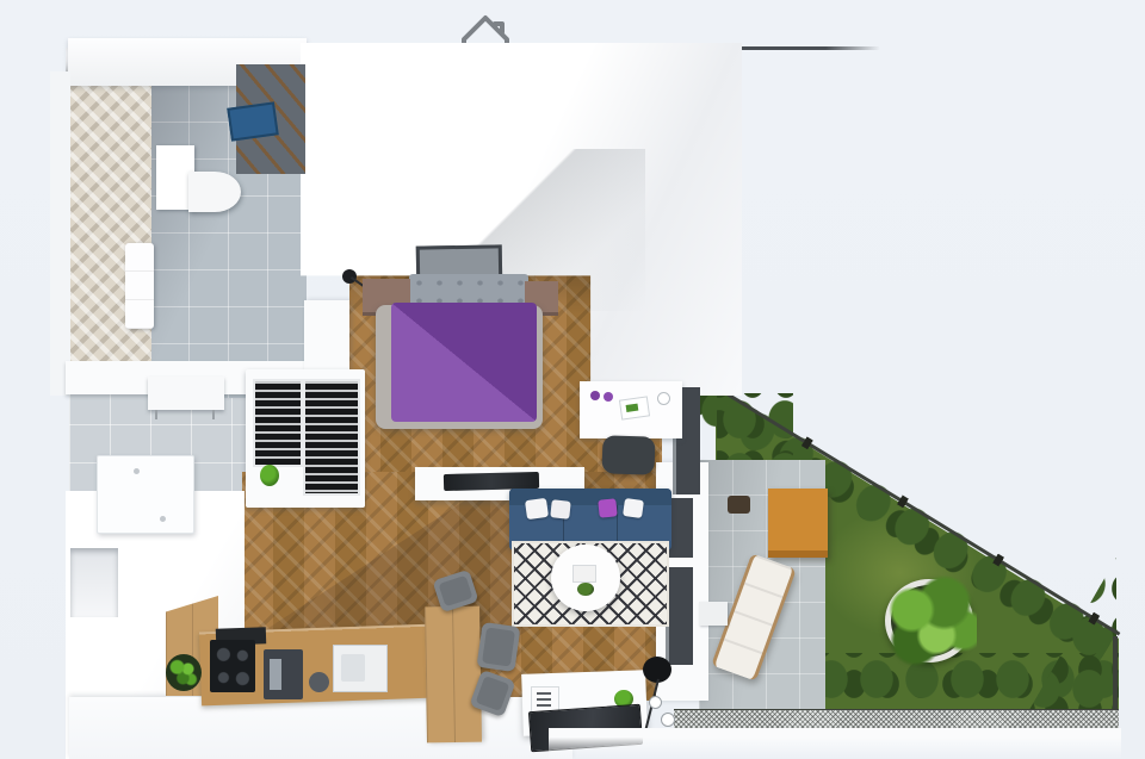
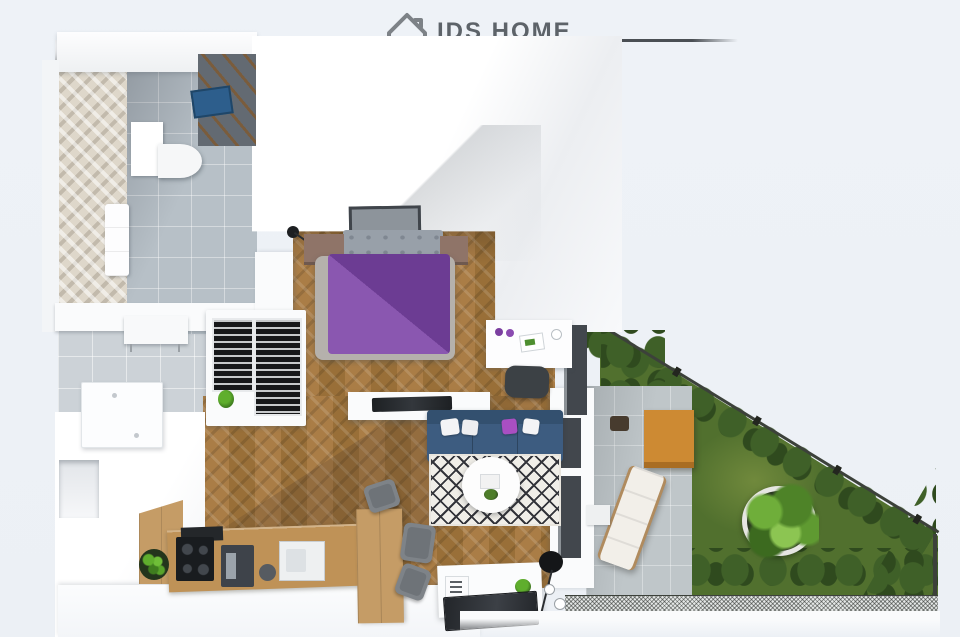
+ IDS HOME
